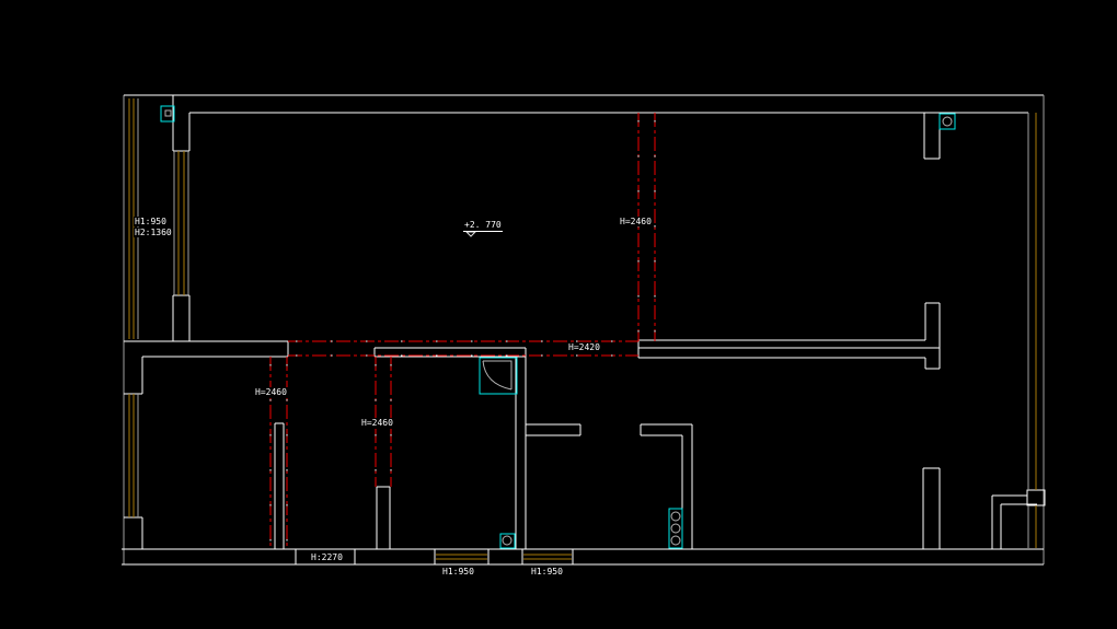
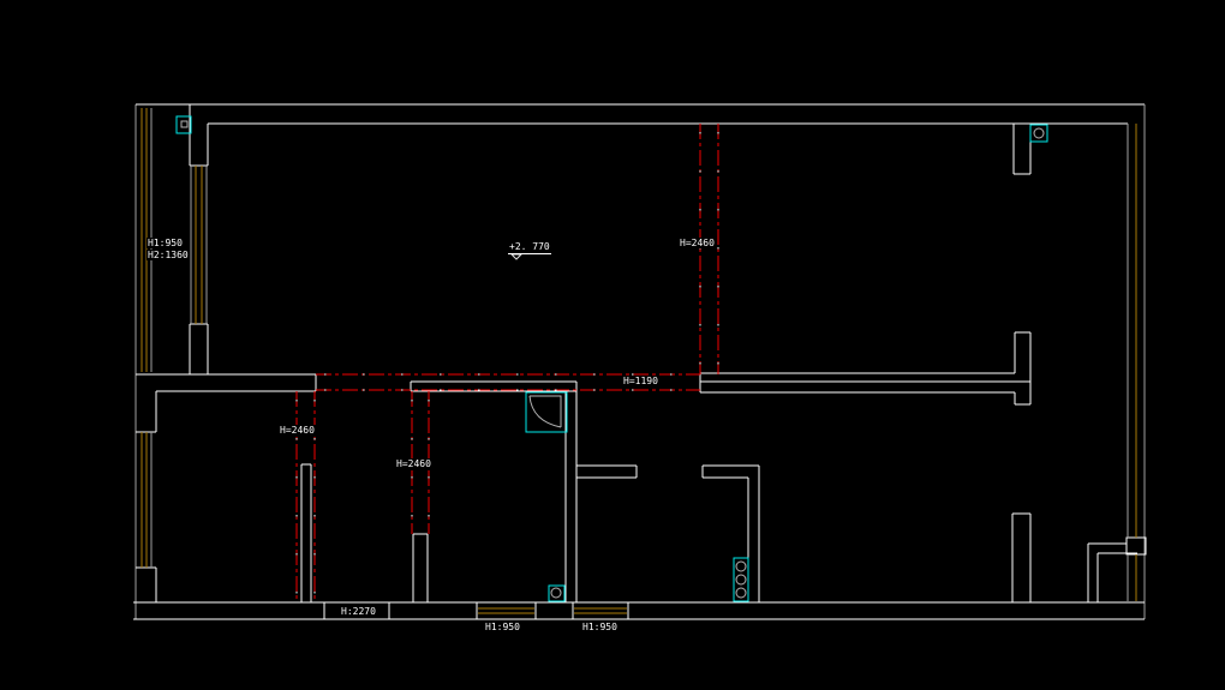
  H1:950
  H2:1360
  +2. 770
  H=2460
- H=2420
+ H=1190
  H=2460
  H=2460
  H:2270
  H1:950
  H1:950
